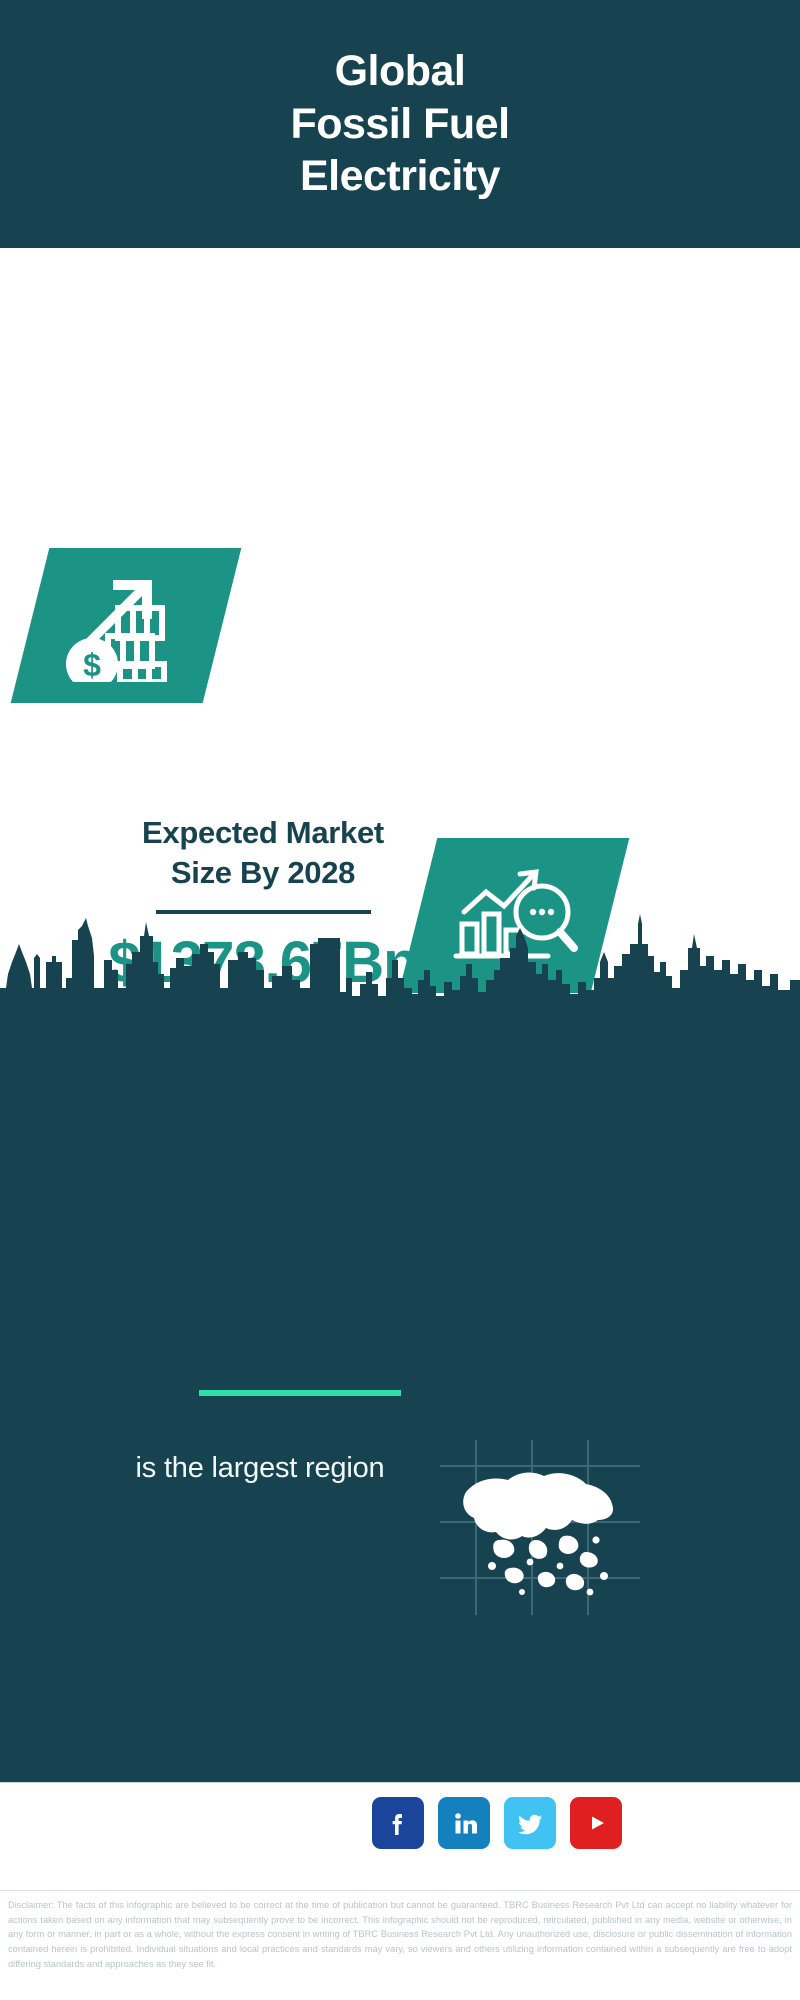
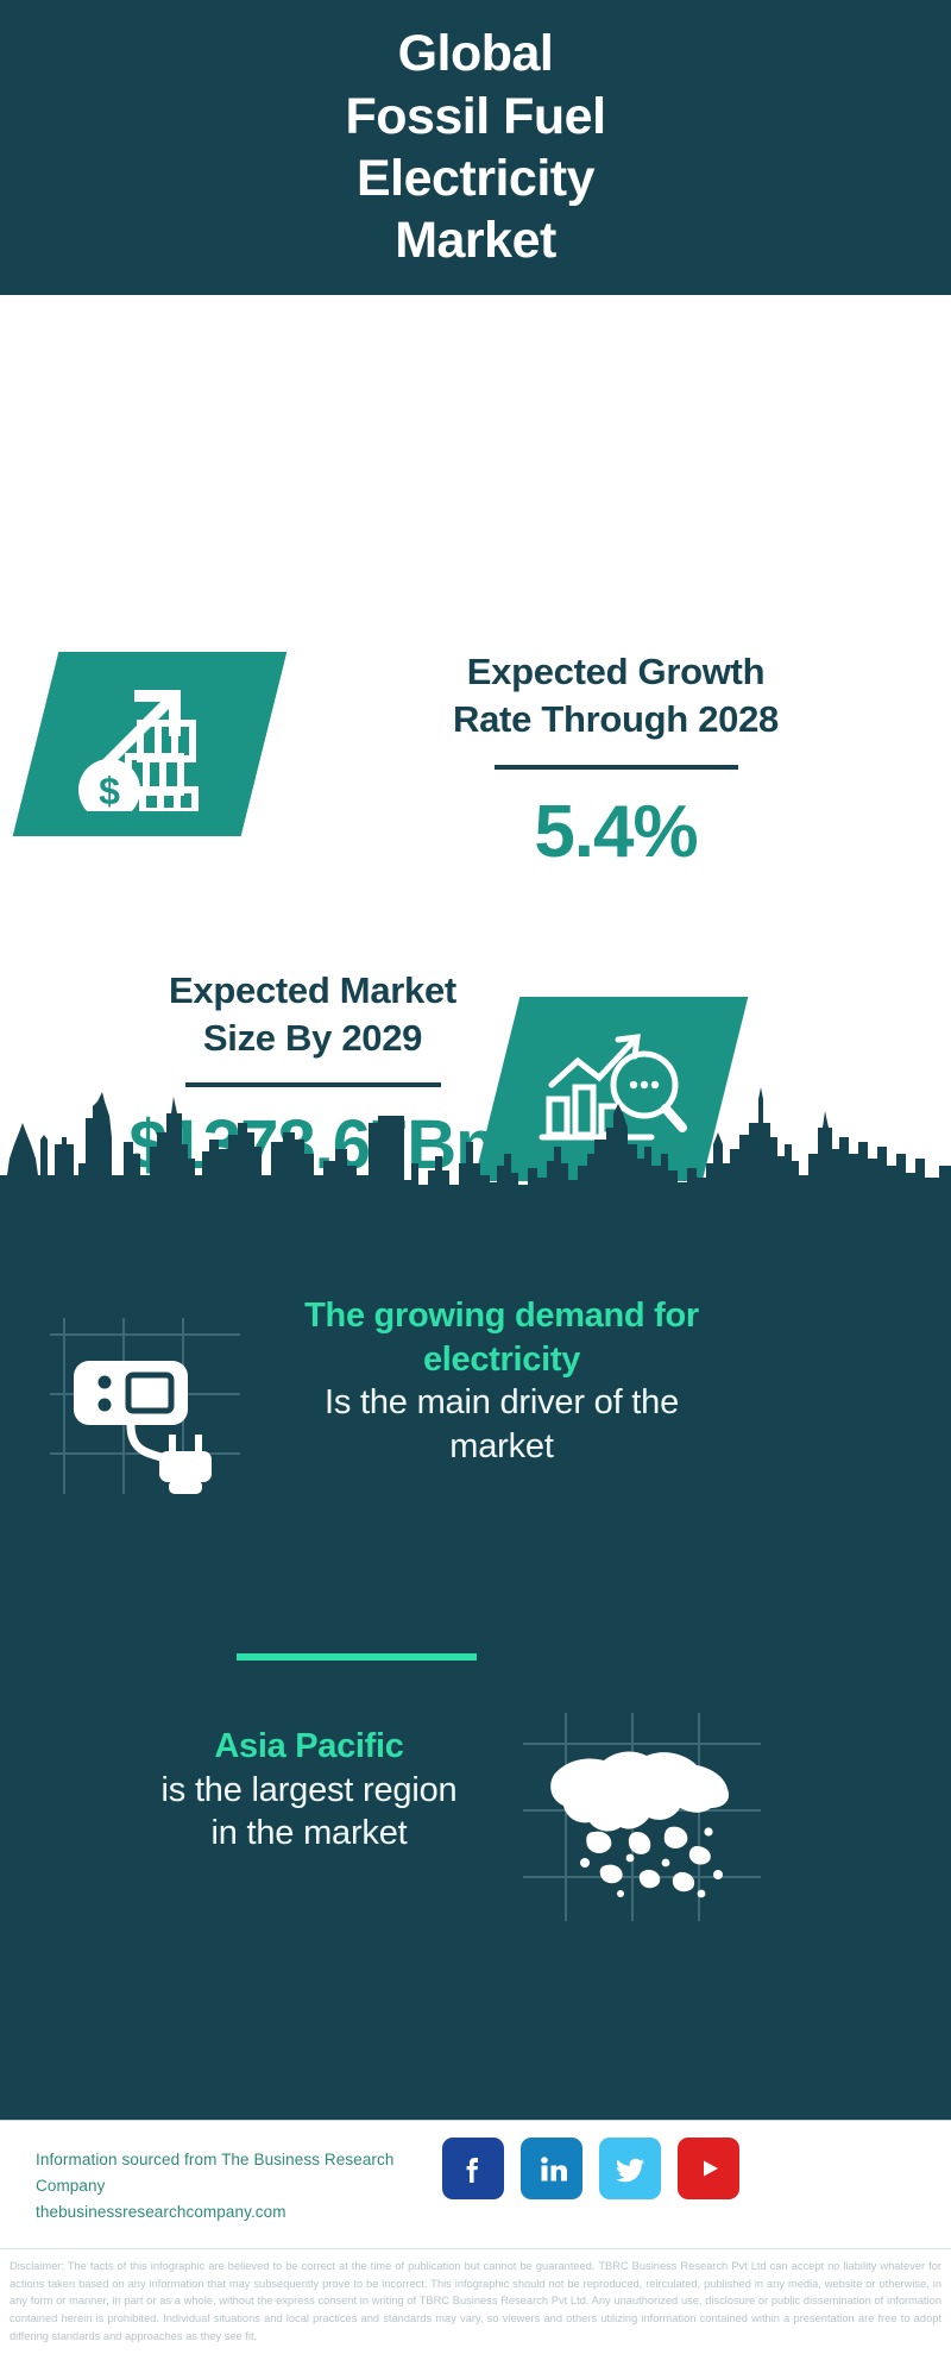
  Global
  Fossil Fuel
  Electricity
+ Market
+ Expected Growth
+ Rate Through 2028
+ 5.4%
  Expected Market
- Size By 2028
+ Size By 2029
  $37.6Bn
+ The growing demand for electricity
+ Is the main driver of the
+ market
+ Asia Pacific
  is the largest region
+ in the market
+ Information sourced from The Business Research Company
+ thebusinessresearchcompany.com
- Disclaimer: The facts of this infographic are believed to be correct at the time of publication but cannot be guaranteed. TBRC Business Research Pvt Ltd can accept no liability whatever for actions taken based on any information that may subsequently prove to be incorrect. This infographic should not be reproduced, reirculated, published in any media, website or otherwise, in any form or manner, in part or as a whole, without the express consent in writing of TBRC Business Research Pvt Ltd. Any unauthorized use, disclosure or public dissemination of information contained herein is prohibited. Individual situations and local practices and standards may vary, so viewers and others utilizing information contained within a subsequently are free to adopt differing standards and approaches as they see fit.
+ Disclaimer: The facts of this infographic are believed to be correct at the time of publication but cannot be guaranteed. TBRC Business Research Pvt Ltd can accept no liability whatever for actions taken based on any information that may subsequently prove to be incorrect. This infographic should not be reproduced, reirculated, published in any media, website or otherwise, in any form or manner, in part or as a whole, without the express consent in writing of TBRC Business Research Pvt Ltd. Any unauthorized use, disclosure or public dissemination of information contained herein is prohibited. Individual situations and local practices and standards may vary, so viewers and others utilizing information contained within a presentation are free to adopt differing standards and approaches as they see fit.
